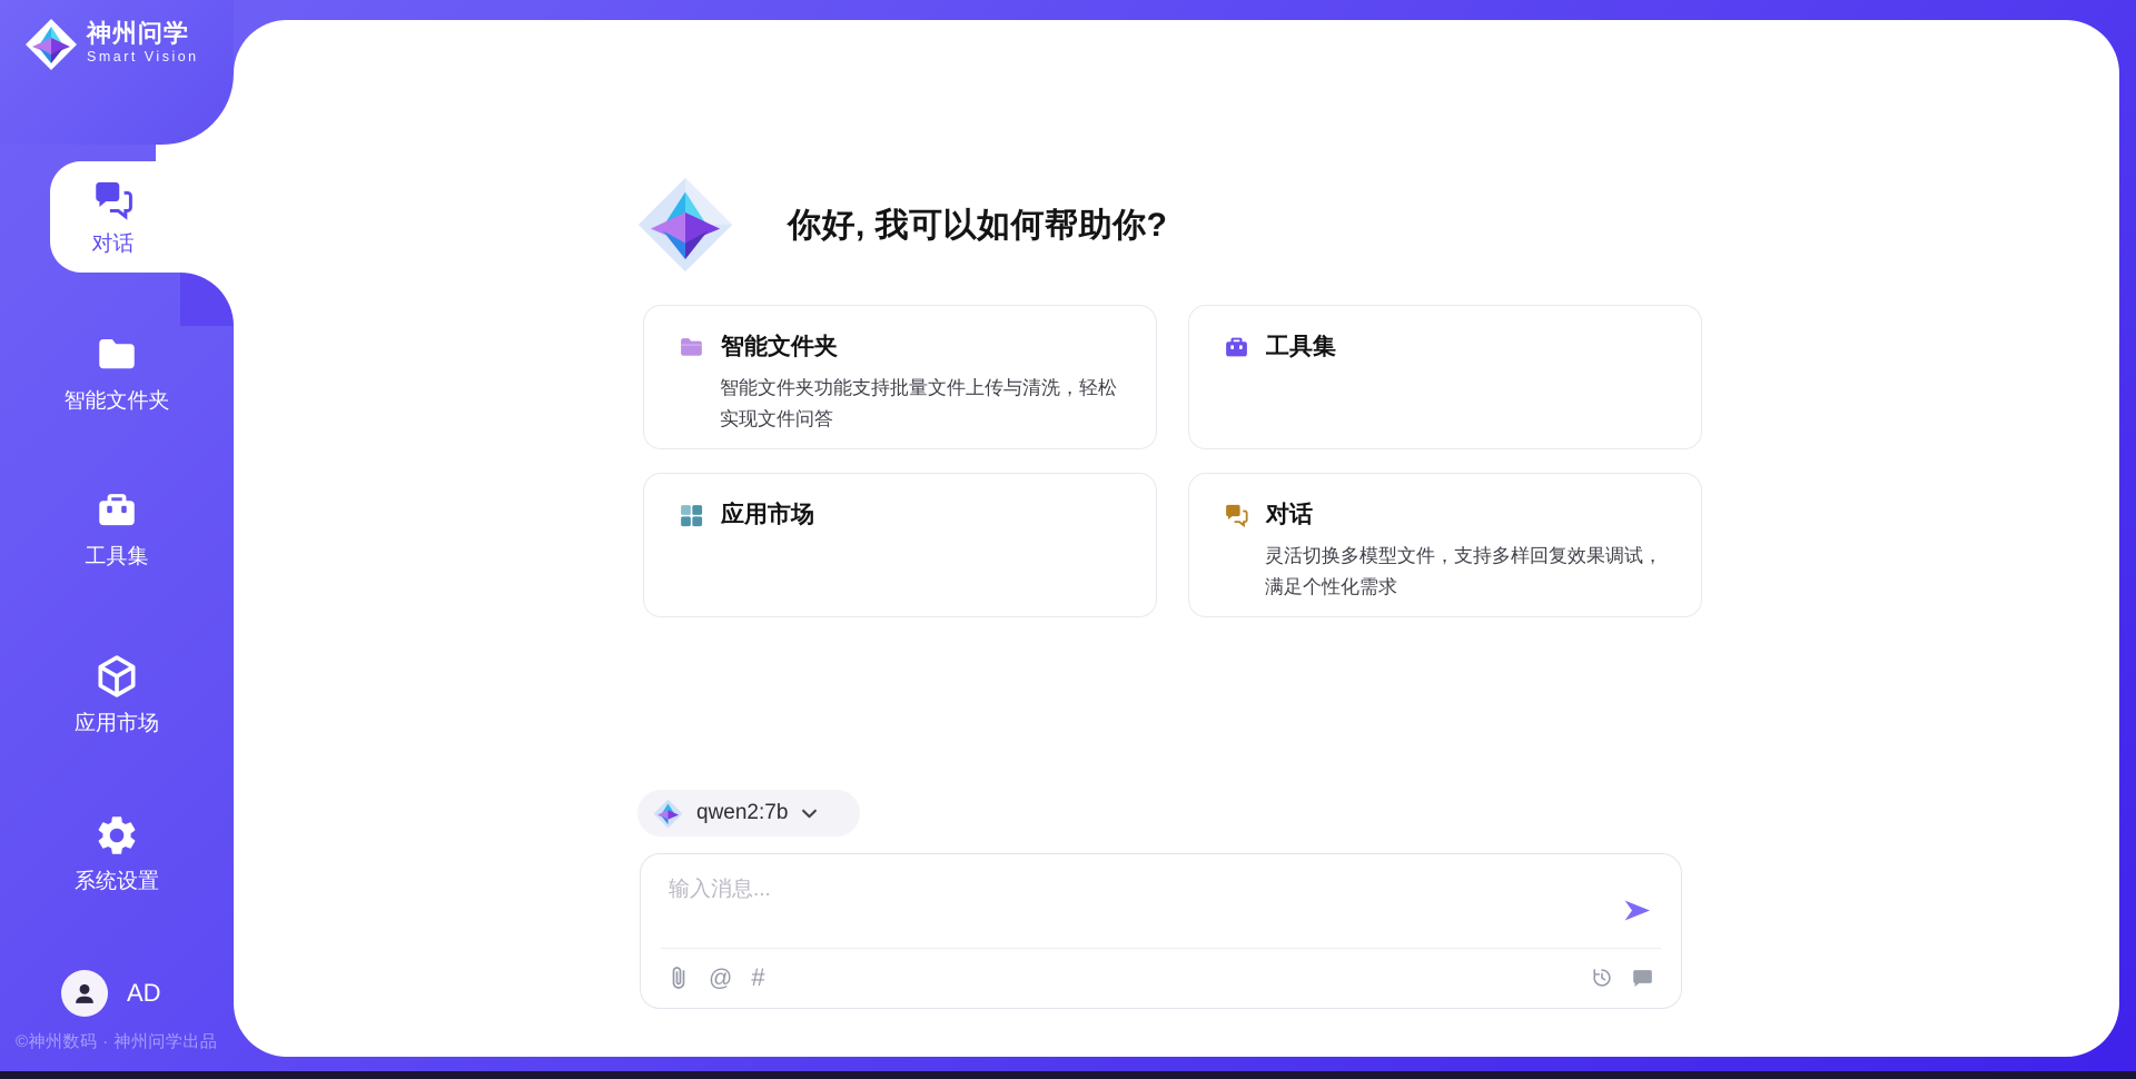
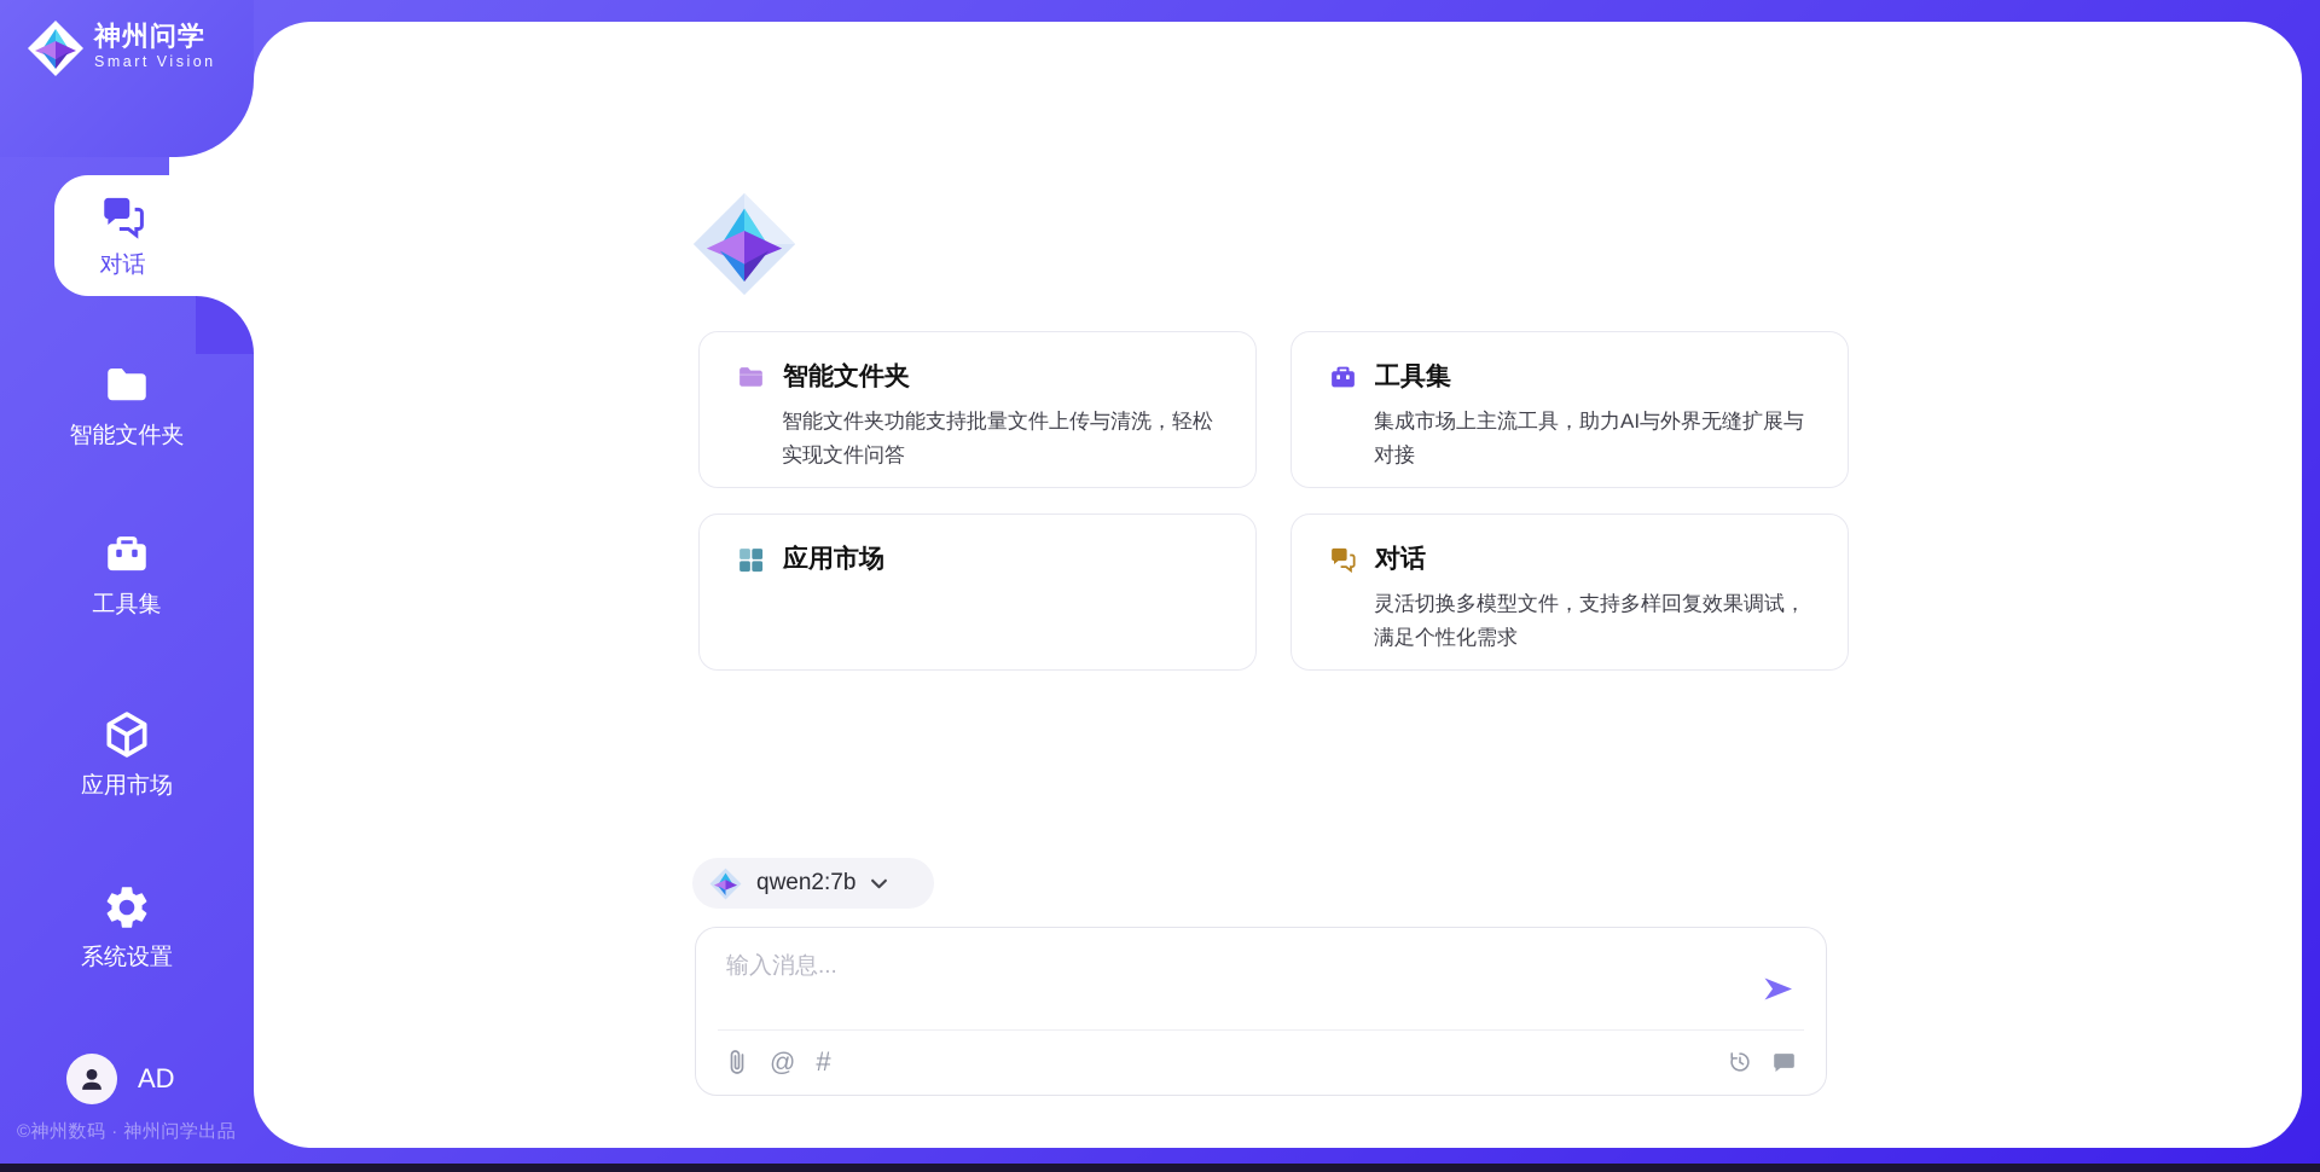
- 你好, 我可以如何帮助你?
  智能文件夹
  智能文件夹功能支持批量文件上传与清洗，轻松实现文件问答
  工具集
+ 集成市场上主流工具，助力AI与外界无缝扩展与对接
  应用市场
  对话
  灵活切换多模型文件，支持多样回复效果调试，满足个性化需求
  qwen2:7b
  输入消息...
  @
  #
  神州问学
  Smart Vision
  对话
  智能文件夹
  工具集
  应用市场
  系统设置
  AD
  ©神州数码 · 神州问学出品
